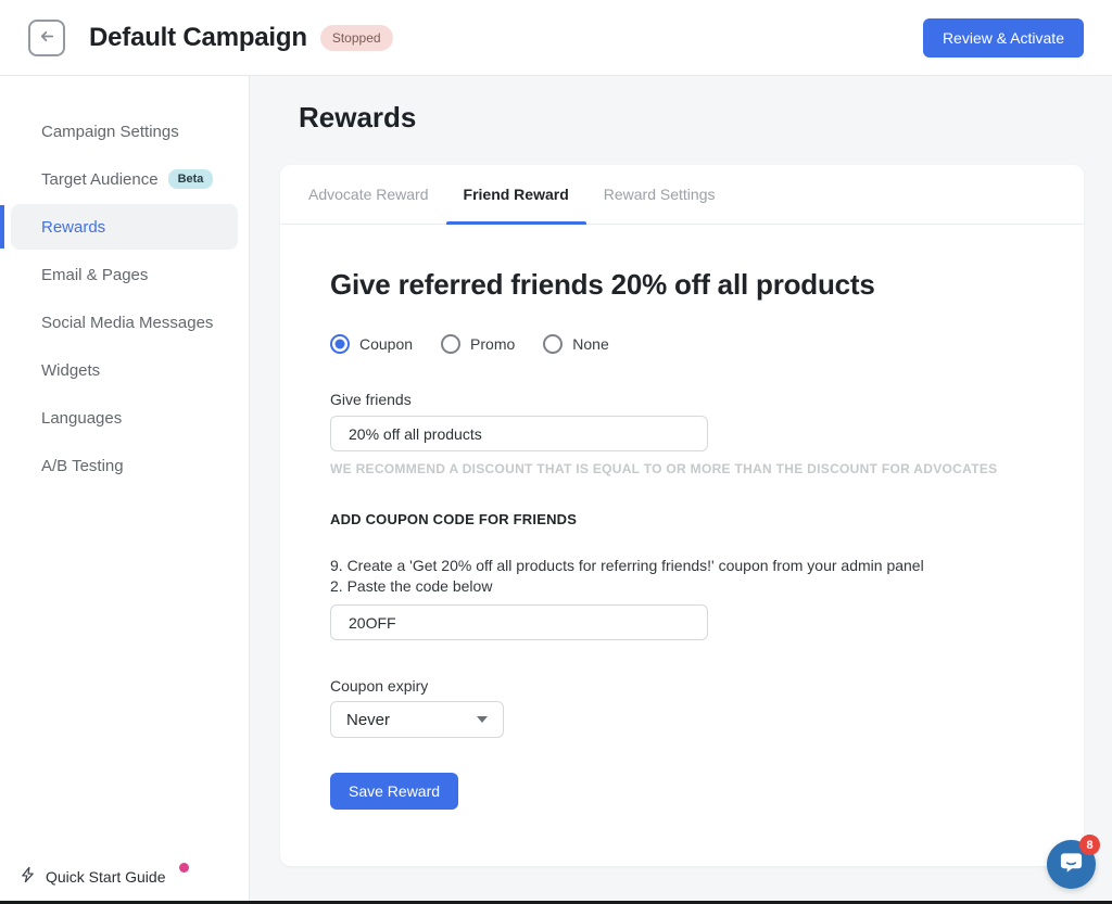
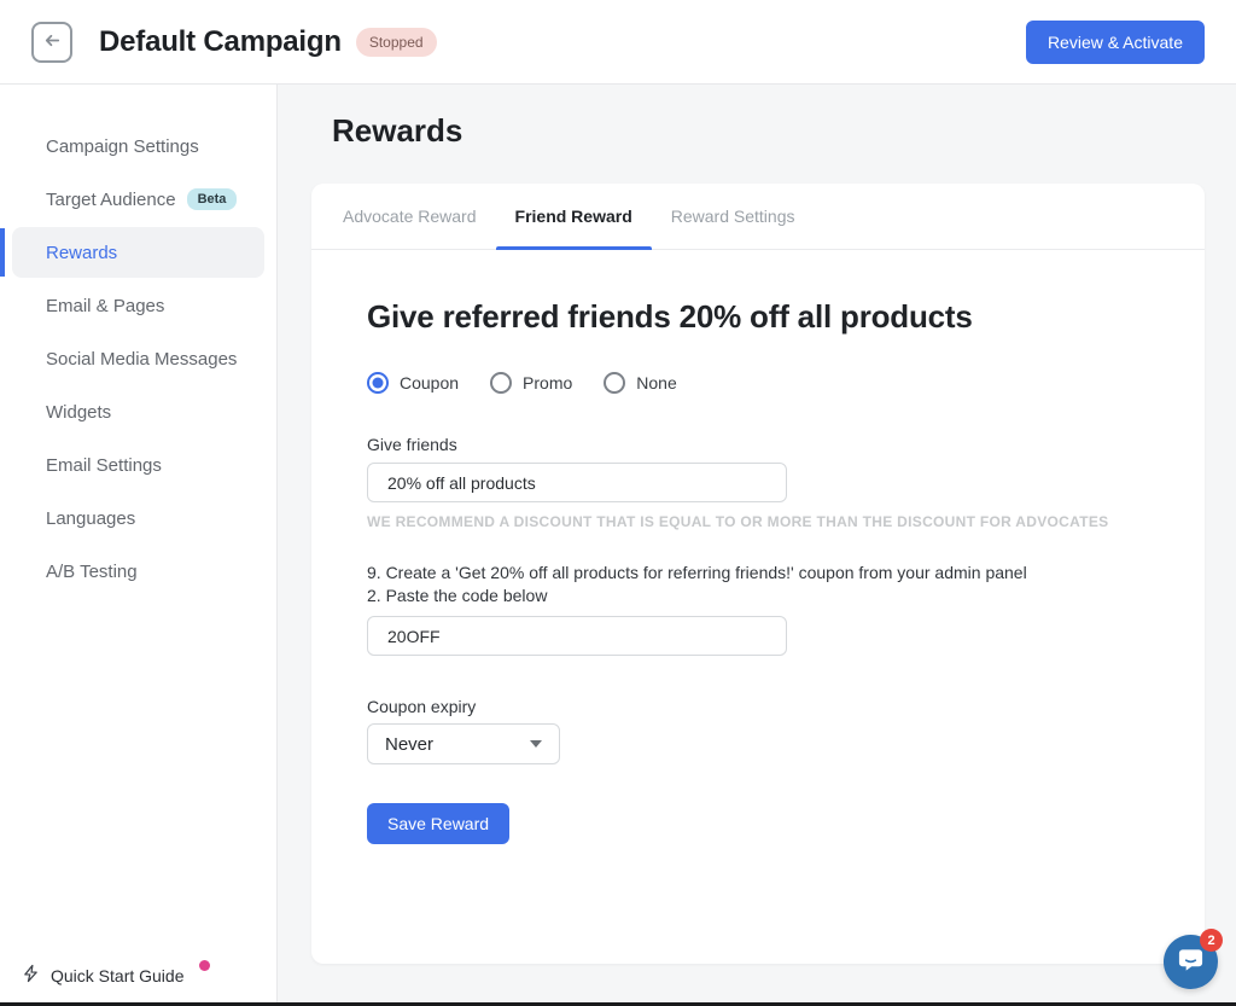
  Default Campaign
  Stopped
  Review & Activate
  Campaign Settings
  Target Audience
  Beta
  Rewards
  Email & Pages
  Social Media Messages
  Widgets
+ Email Settings
  Languages
  A/B Testing
  Quick Start Guide
  Rewards
  Advocate Reward
  Friend Reward
  Reward Settings
  Give referred friends 20% off all products
  Coupon
  Promo
  None
  Give friends
  20% off all products
  WE RECOMMEND A DISCOUNT THAT IS EQUAL TO OR MORE THAN THE DISCOUNT FOR ADVOCATES
- ADD COUPON CODE FOR FRIENDS
  9. Create a 'Get 20% off all products for referring friends!' coupon from your admin panel
  2. Paste the code below
  20OFF
  Coupon expiry
  Never
  Save Reward
- 8
+ 2
